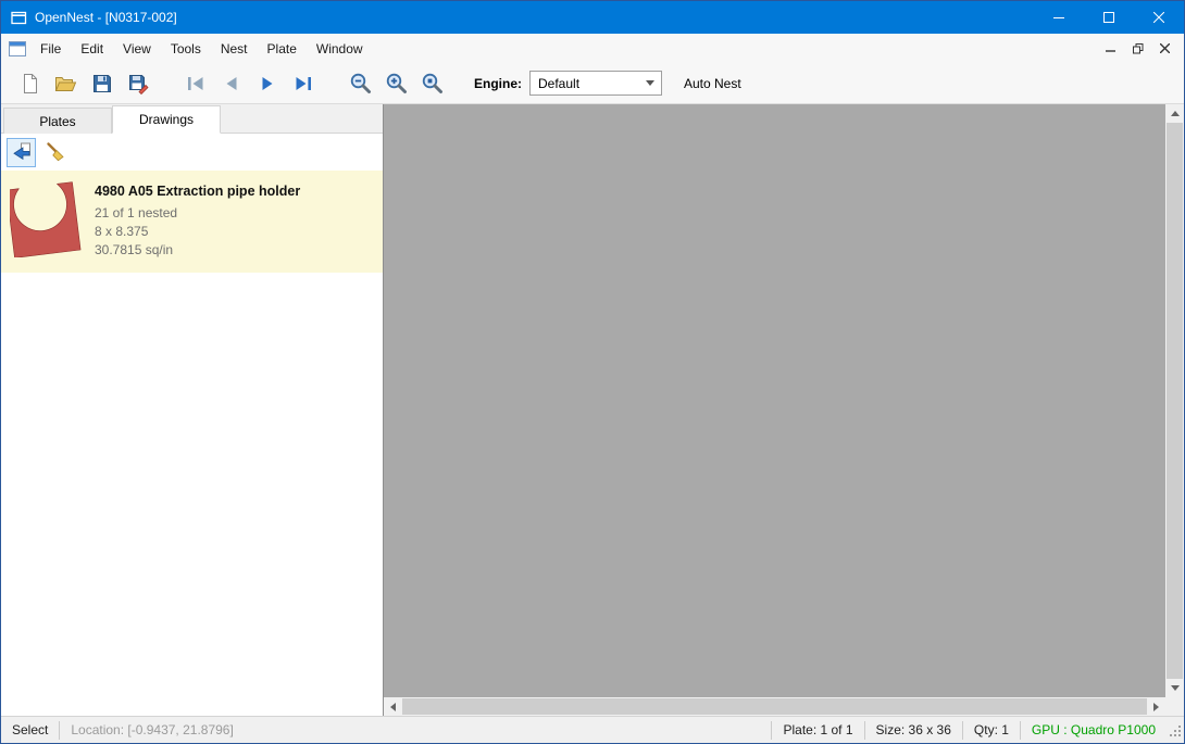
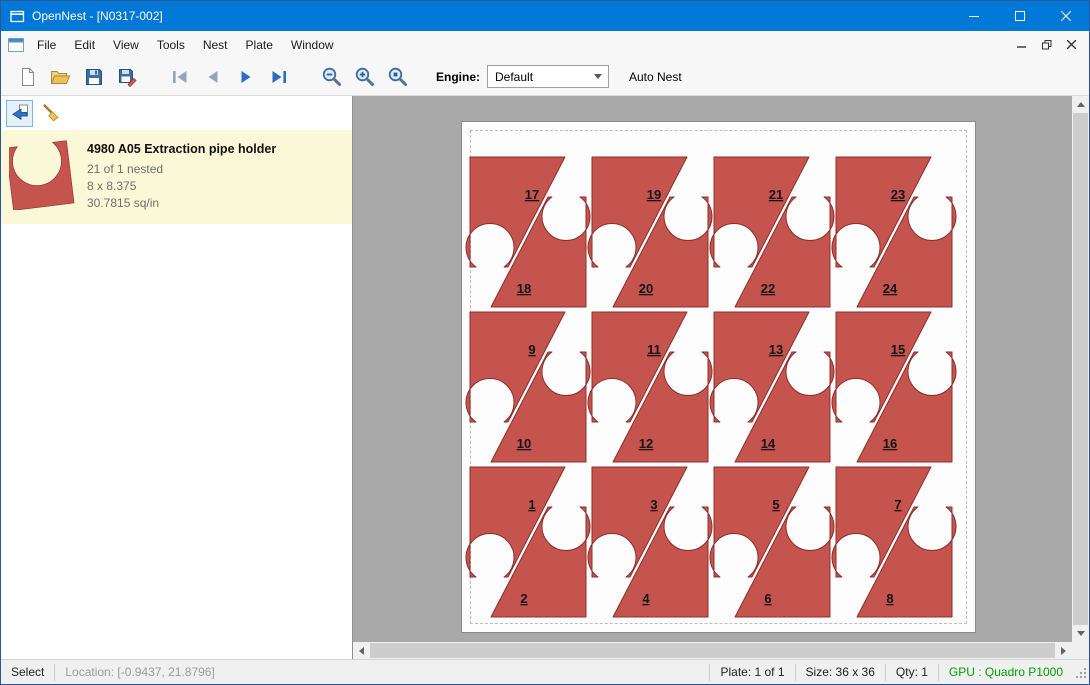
  OpenNest - [N0317-002]
  File
  Edit
  View
  Tools
  Nest
  Plate
  Window
  Engine:
  Default
  Auto Nest
- Plates
- Drawings
  4980 A05 Extraction pipe holder
  21 of 1 nested
  8 x 8.375
  30.7815 sq/in
+ 17
+ 18
+ 19
+ 20
+ 21
+ 22
+ 23
+ 24
+ 9
+ 10
+ 11
+ 12
+ 13
+ 14
+ 15
+ 16
+ 1
+ 2
+ 3
+ 4
+ 5
+ 6
+ 7
+ 8
  Select
  Location: [-0.9437, 21.8796]
  Plate: 1 of 1
  Size: 36 x 36
  Qty: 1
  GPU : Quadro P1000
